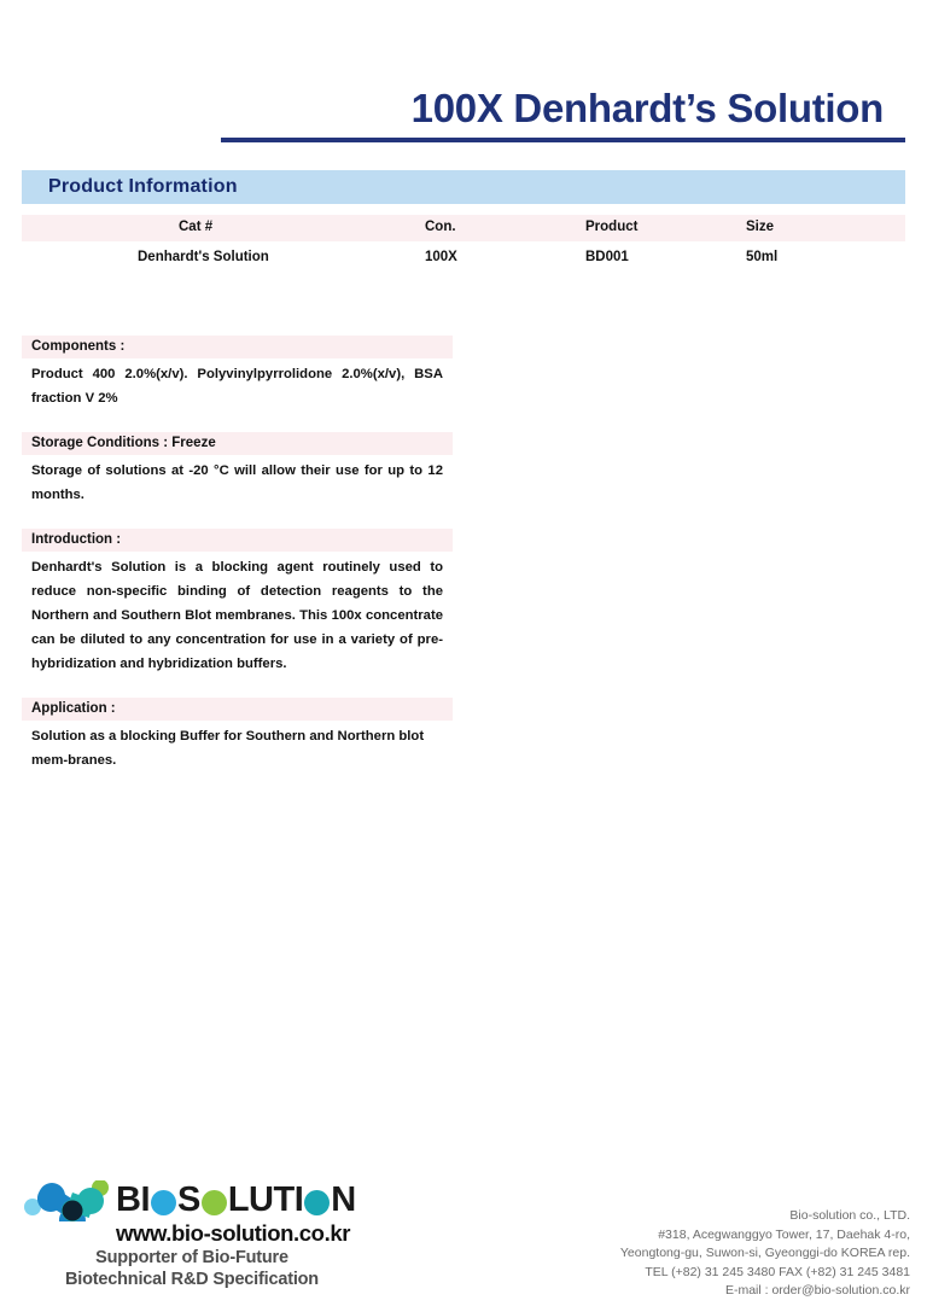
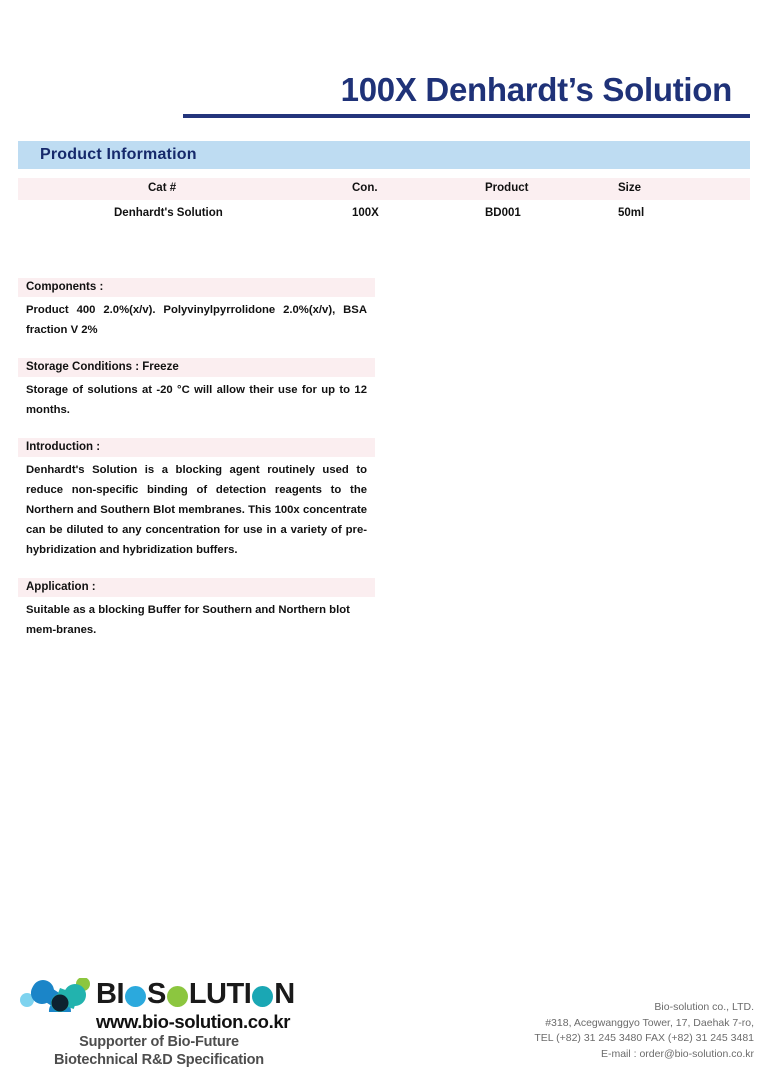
  100X Denhardt’s Solution
  Product Information
  Cat #
  Con.
  Product
  Size
  Denhardt's Solution
  100X
  BD001
  50ml
  Components :
  Product 400 2.0%(x/v). Polyvinylpyrrolidone 2.0%(x/v), BSA fraction V 2%
  Storage Conditions : Freeze
  Storage of solutions at -20 °C will allow their use for up to 12 months.
  Introduction :
  Denhardt's Solution is a blocking agent routinely used to reduce non-specific binding of detection reagents to the Northern and Southern Blot membranes. This 100x concentrate can be diluted to any concentration for use in a variety of pre-hybridization and hybridization buffers.
  Application :
- Solution as a blocking Buffer for Southern and Northern blot mem-branes.
+ Suitable as a blocking Buffer for Southern and Northern blot mem-branes.
  BI
  S
  LUTI
  N
  www.bio-solution.co.kr
  Supporter of Bio-Future
  Biotechnical R&D Specification
  Bio-solution co., LTD.
- #318, Acegwanggyo Tower, 17, Daehak 4-ro,
+ #318, Acegwanggyo Tower, 17, Daehak 7-ro,
- Yeongtong-gu, Suwon-si, Gyeonggi-do KOREA rep.
  TEL (+82) 31 245 3480 FAX (+82) 31 245 3481
  E-mail : order@bio-solution.co.kr
